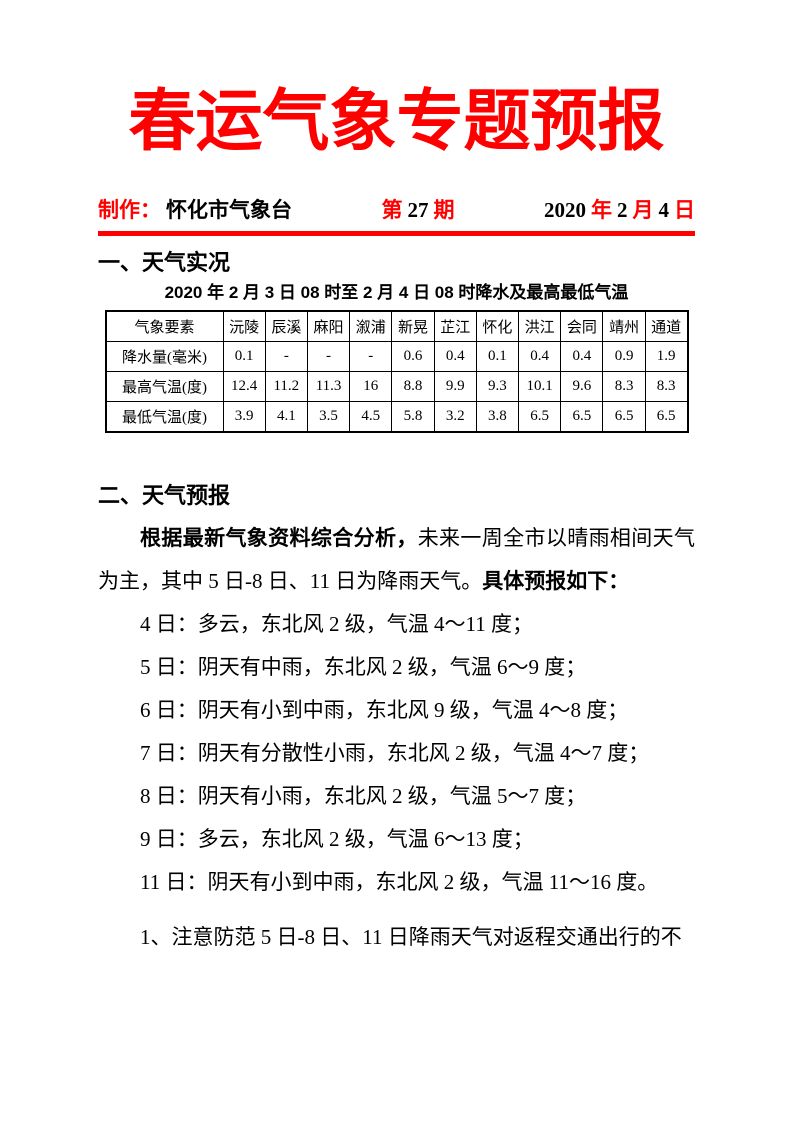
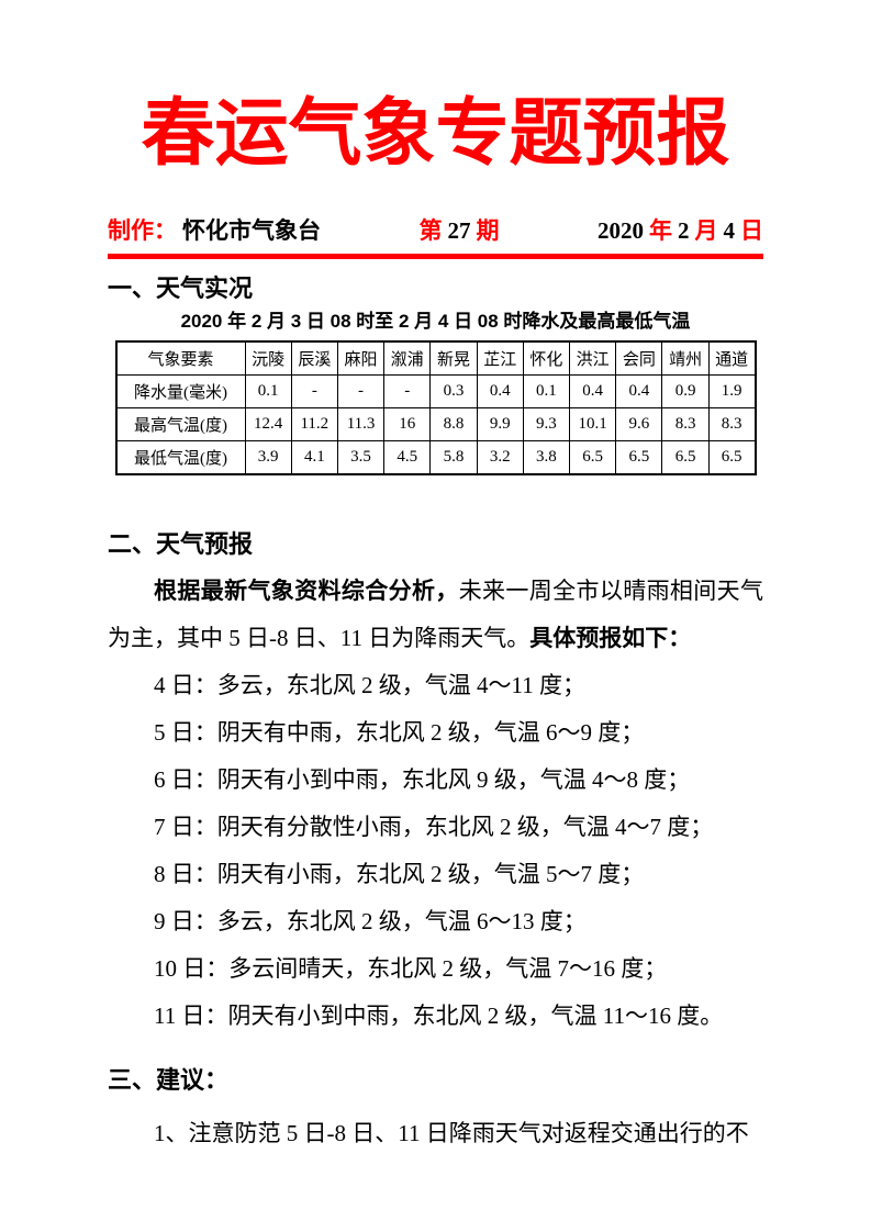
  春运气象专题预报
  制作： 怀化市气象台
  第 27 期
  2020 年 2 月 4 日
  一、天气实况
  2020 年 2 月 3 日 08 时至 2 月 4 日 08 时降水及最高最低气温
  气象要素	沅陵	辰溪	麻阳	溆浦	新晃	芷江	怀化	洪江	会同	靖州	通道
- 降水量(毫米)	0.1	-	-	-	0.6	0.4	0.1	0.4	0.4	0.9	1.9
+ 降水量(毫米)	0.1	-	-	-	0.3	0.4	0.1	0.4	0.4	0.9	1.9
  最高气温(度)	12.4	11.2	11.3	16	8.8	9.9	9.3	10.1	9.6	8.3	8.3
  最低气温(度)	3.9	4.1	3.5	4.5	5.8	3.2	3.8	6.5	6.5	6.5	6.5
  二、天气预报
  根据最新气象资料综合分析，未来一周全市以晴雨相间天气为主，其中 5 日-8 日、11 日为降雨天气。具体预报如下：
  4 日：多云，东北风 2 级，气温 4～11 度；
  5 日：阴天有中雨，东北风 2 级，气温 6～9 度；
  6 日：阴天有小到中雨，东北风 9 级，气温 4～8 度；
  7 日：阴天有分散性小雨，东北风 2 级，气温 4～7 度；
  8 日：阴天有小雨，东北风 2 级，气温 5～7 度；
  9 日：多云，东北风 2 级，气温 6～13 度；
+ 10 日：多云间晴天，东北风 2 级，气温 7～16 度；
  11 日：阴天有小到中雨，东北风 2 级，气温 11～16 度。
+ 三、建议：
  1、注意防范 5 日-8 日、11 日降雨天气对返程交通出行的不
